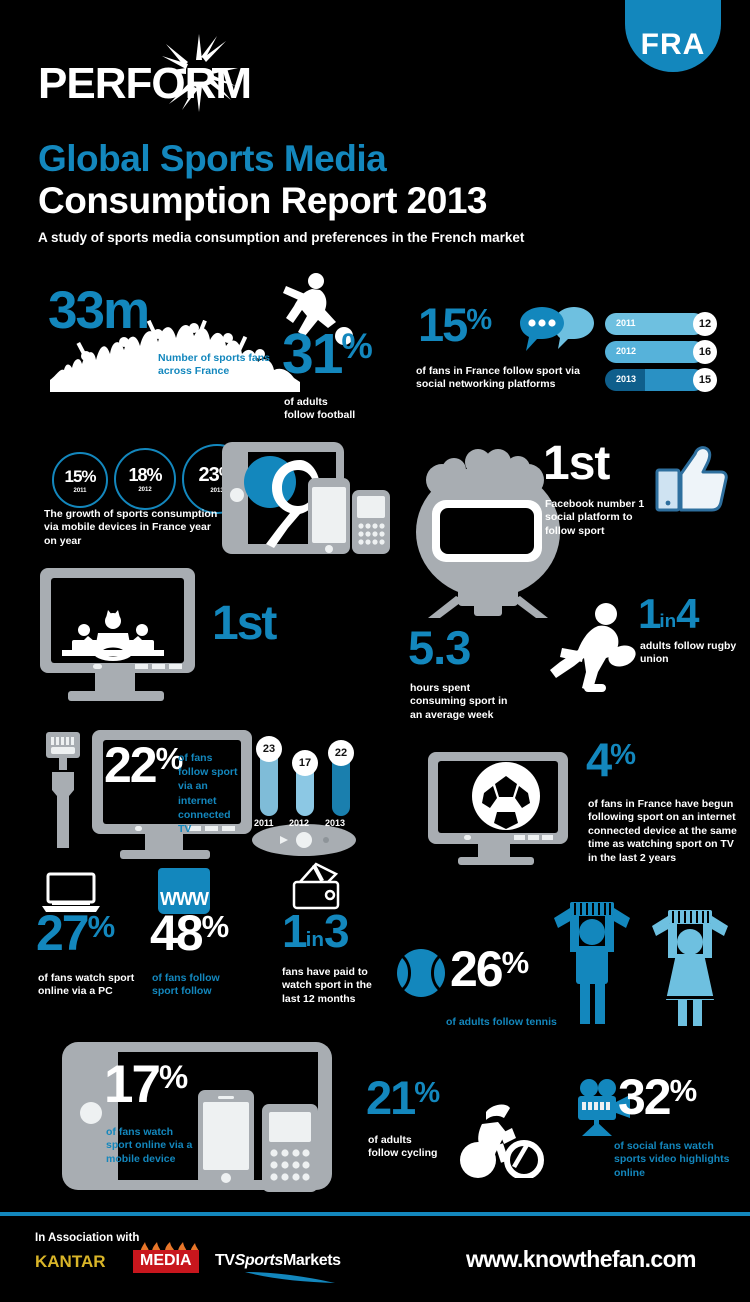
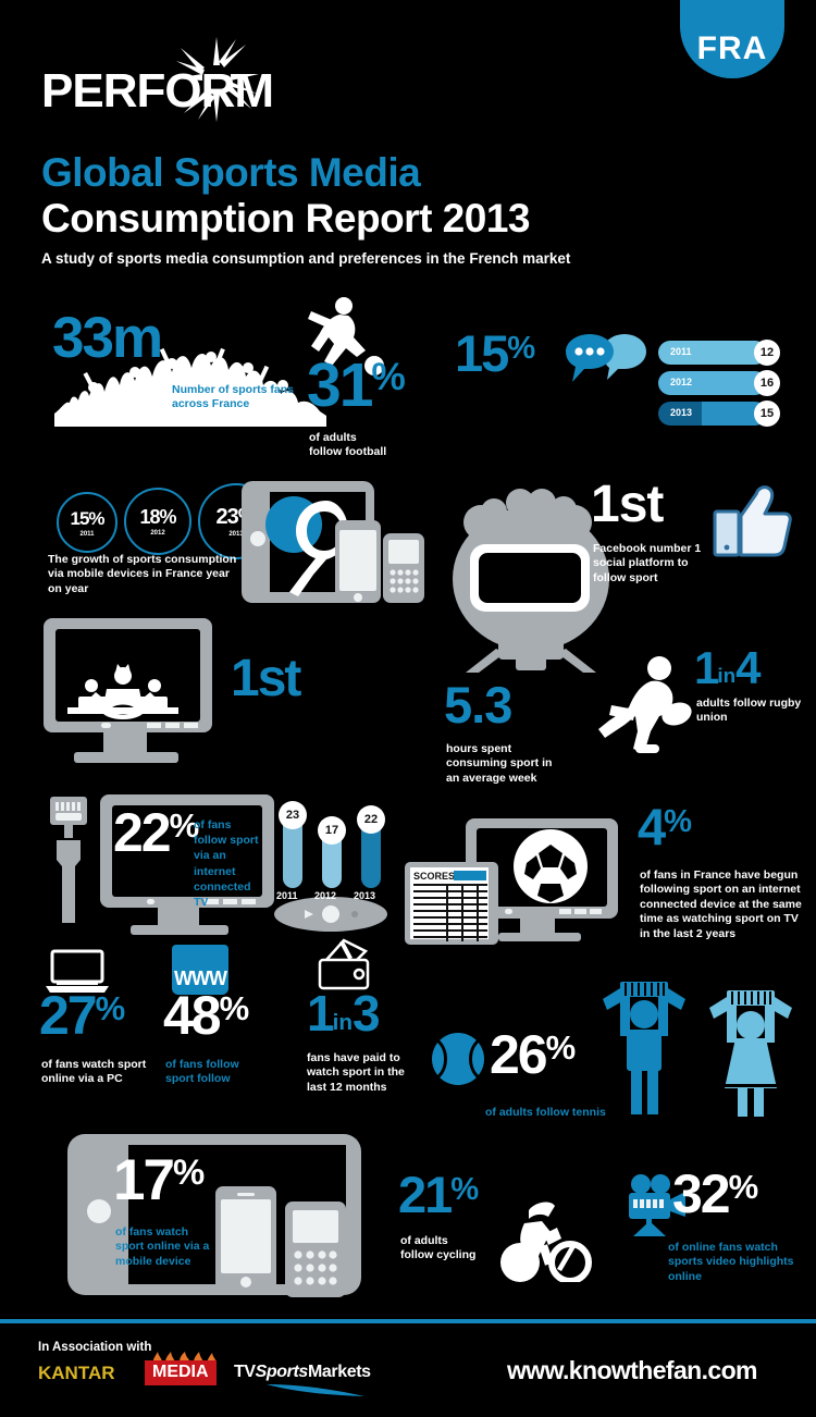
  FRA
  PERFORM
  Global Sports Media
  Consumption Report 2013
  A study of sports media consumption and preferences in the French market
  33m
  Number of sports fans across France
  31%
  of adults
  follow football
  15%
- of fans in France follow sport via social networking platforms
  2011
  12
  2012
  16
  2013
  15
  15%
  18%
  The growth of sports consumption via mobile devices in France year on year
  1st
  Facebook number 1 social platform to follow sport
  1st
  5.3
  hours spent consuming sport in an average week
  1in4
  adults follow rugby union
  22%
  of fans follow sport via an internet connected TV
  23
  2011
  17
  2012
  22
  2013
+ SCORES
  4%
  of fans in France have begun following sport on an internet connected device at the same time as watching sport on TV in the last 2 years
  27%
  of fans watch sport online via a PC
  WWW
  48%
  of fans follow sport follow
  1in3
  fans have paid to watch sport in the last 12 months
  26%
  of adults follow tennis
  17%
  of fans watch sport online via a mobile device
  21%
  of adults
  follow cycling
  32%
- of social fans watch sports video highlights online
+ of online fans watch sports video highlights online
  In Association with
  KANTAR
  MEDIA
  TVSportsMarkets
  www.knowthefan.com
